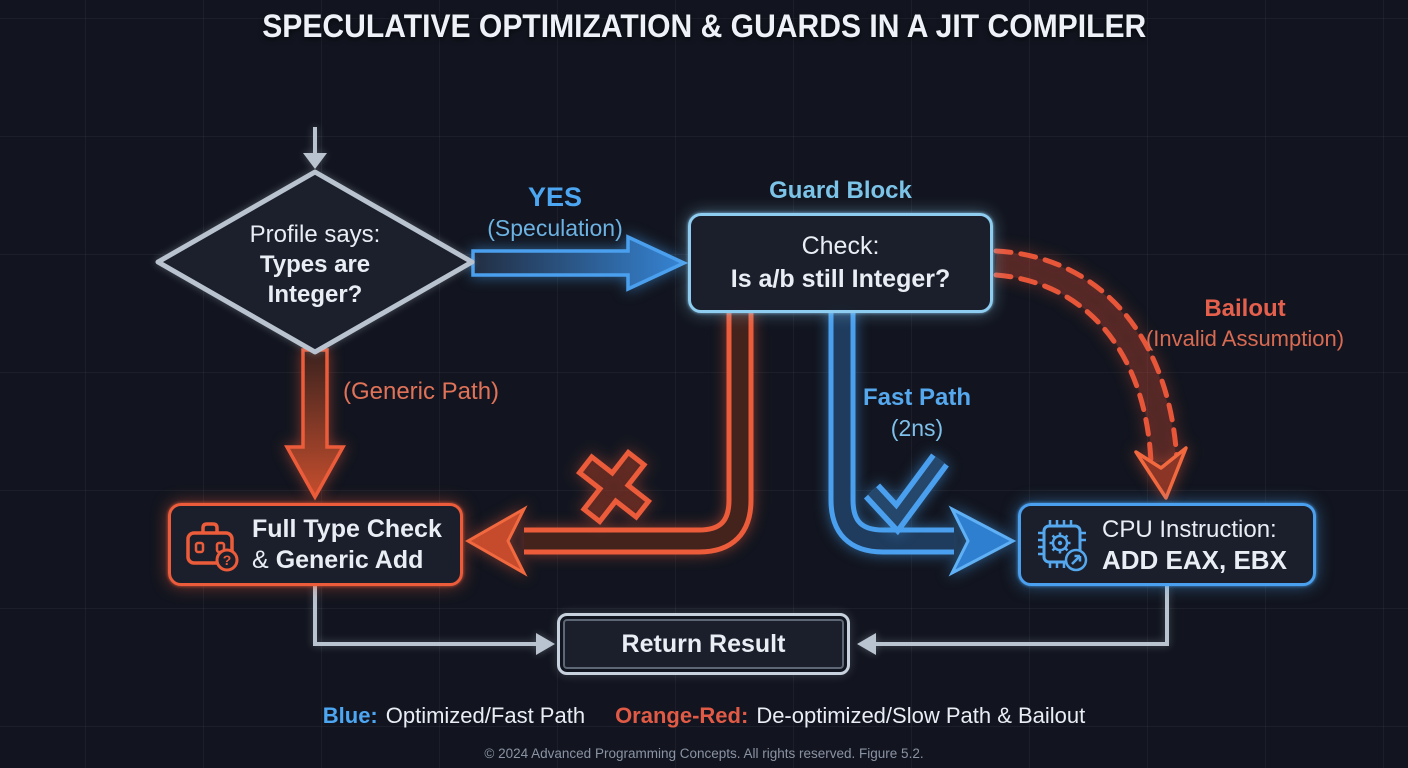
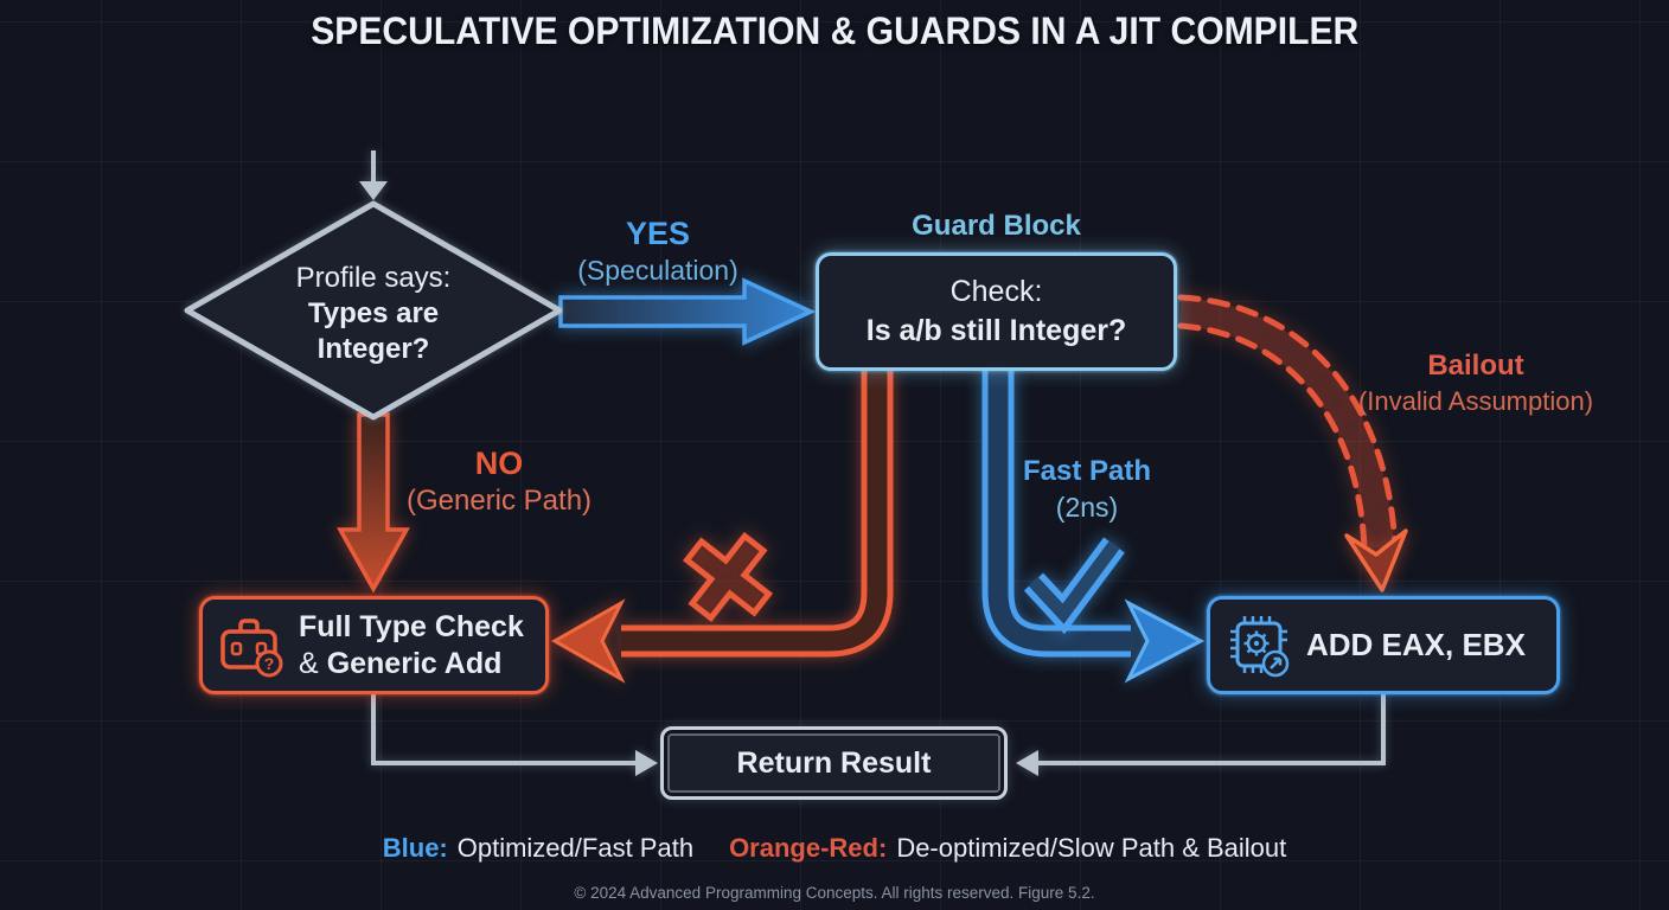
  SPECULATIVE OPTIMIZATION & GUARDS IN A JIT COMPILER
  Profile says:
  Types are
  Integer?
  Guard Block
  Check:
  Is a/b still Integer?
  YES
  (Speculation)
+ NO
  (Generic Path)
  Fast Path
  (2ns)
  Bailout
  (Invalid Assumption)
  ?
  Full Type Check
  & Generic Add
- CPU Instruction:
  ADD EAX, EBX
  Return Result
  Blue:
  Optimized/Fast Path
  Orange-Red:
  De-optimized/Slow Path & Bailout
  © 2024 Advanced Programming Concepts. All rights reserved. Figure 5.2.
